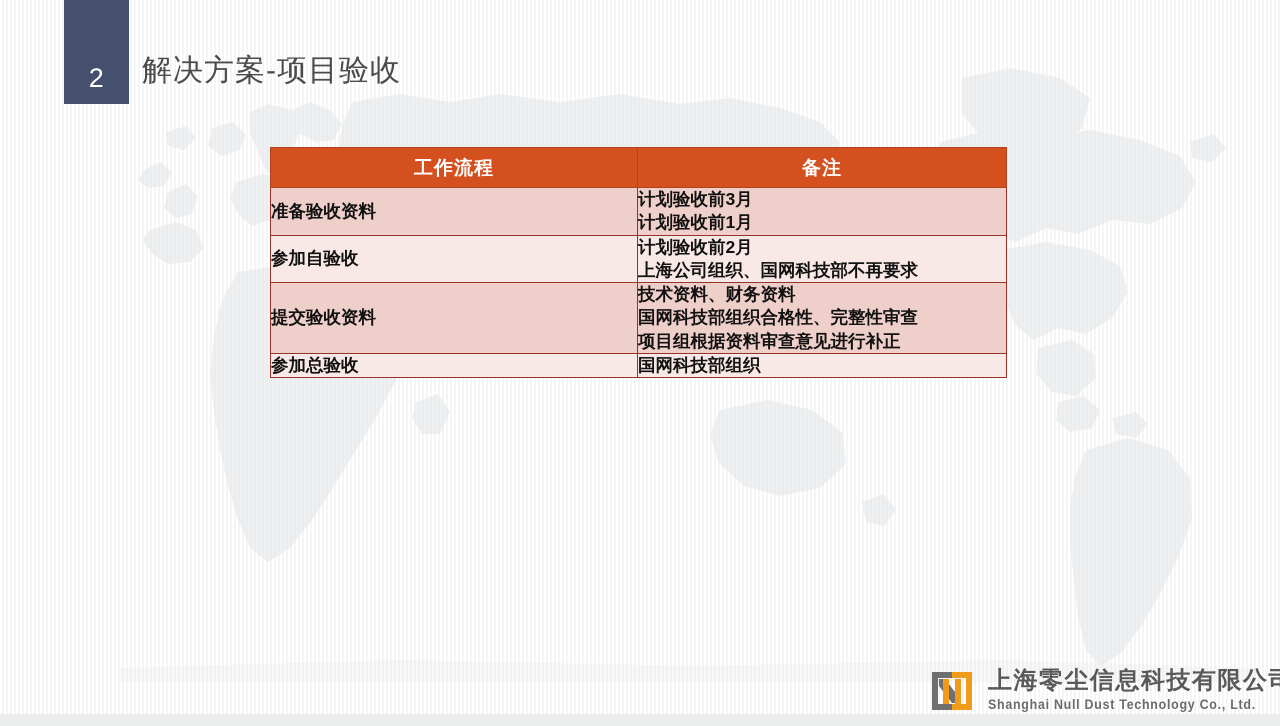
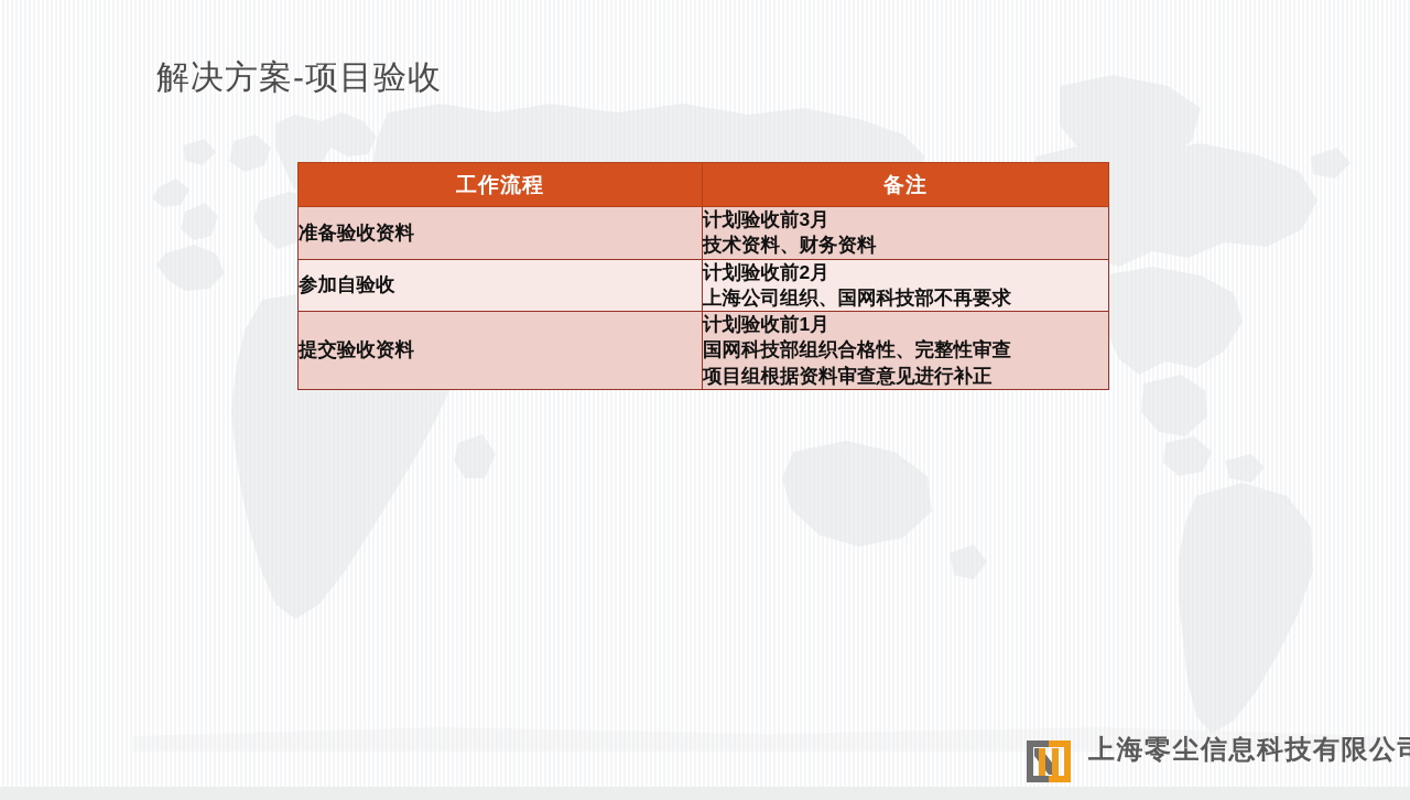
- 2
  解决方案-项目验收
  工作流程	备注
- 准备验收资料	计划验收前3月 计划验收前1月
+ 准备验收资料	计划验收前3月 技术资料、财务资料
  参加自验收	计划验收前2月 上海公司组织、国网科技部不再要求
- 提交验收资料	技术资料、财务资料 国网科技部组织合格性、完整性审查 项目组根据资料审查意见进行补正
+ 提交验收资料	计划验收前1月 国网科技部组织合格性、完整性审查 项目组根据资料审查意见进行补正
- 参加总验收	国网科技部组织
  上海零尘信息科技有限公
- Shanghai Null Dust Technology Co., Ltd.
